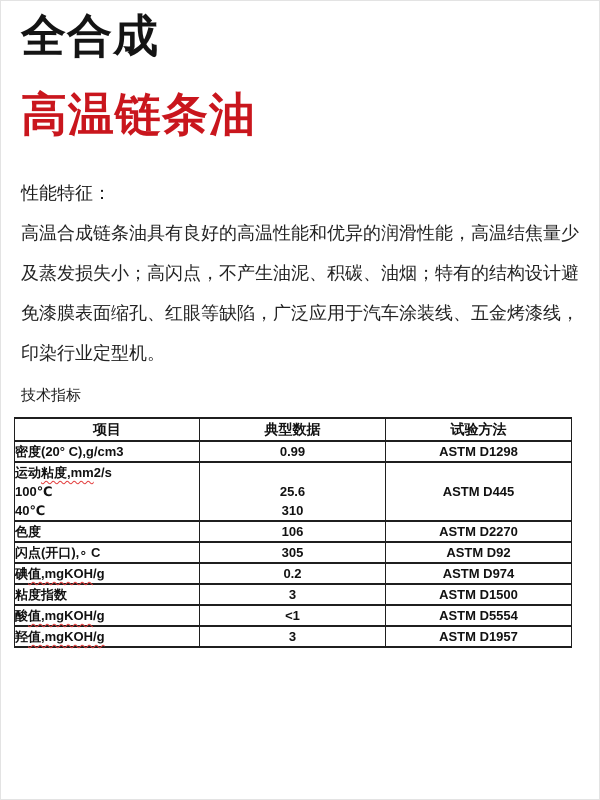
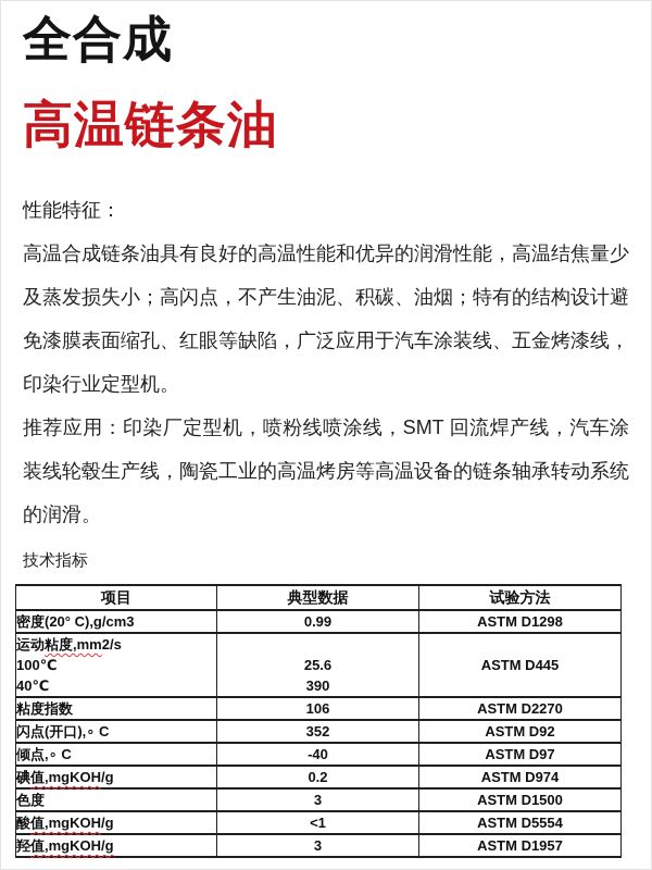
  全合成
  高温链条油
  性能特征：
  高温合成链条油具有良好的高温性能和优异的润滑性能，高温结焦量少及蒸发损失小；高闪点，不产生油泥、积碳、油烟；特有的结构设计避免漆膜表面缩孔、红眼等缺陷，广泛应用于汽车涂装线、五金烤漆线，印染行业定型机。
+ 推荐应用：印染厂定型机，喷粉线喷涂线，SMT 回流焊产线，汽车涂装线轮毂生产线，陶瓷工业的高温烤房等高温设备的链条轴承转动系统的润滑。
  技术指标
  项目	典型数据	试验方法
  密度(20° C),g/cm3	0.99	ASTM D1298
- 运动粘度,mm2/s100℃40℃	25.6310	ASTM D445
+ 运动粘度,mm2/s100℃40℃	25.6390	ASTM D445
- 色度	106	ASTM D2270
+ 粘度指数	106	ASTM D2270
- 闪点(开口),∘ C	305	ASTM D92
+ 闪点(开口),∘ C	352	ASTM D92
+ 倾点,∘ C	-40	ASTM D97
  碘值,mgKOH/g	0.2	ASTM D974
- 粘度指数	3	ASTM D1500
+ 色度	3	ASTM D1500
  酸值,mgKOH/g	<1	ASTM D5554
  羟值,mgKOH/g	3	ASTM D1957
